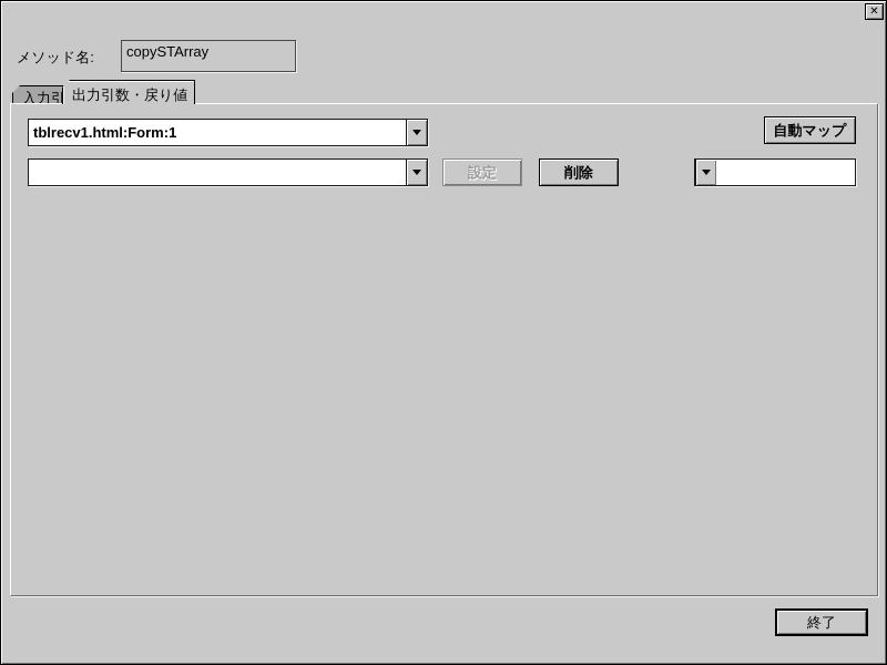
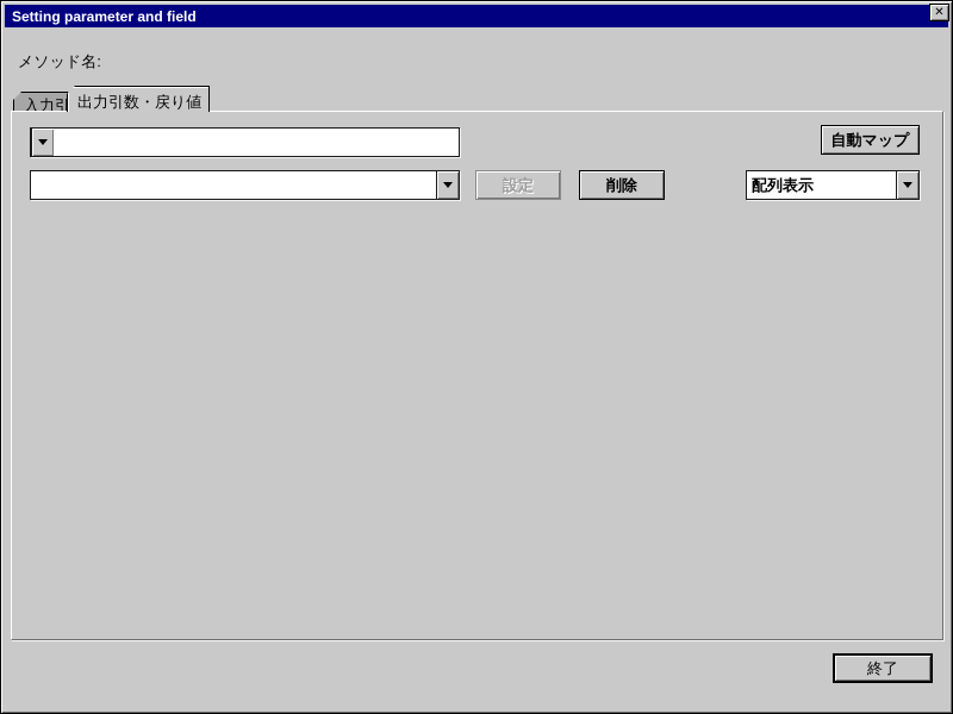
+ Setting parameter and field
  ✕
  メソッド名:
- copySTArray
  入力引
  出力引数・戻り値
- tblrecv1.html:Form:1
  自動マップ
  設定
  削除
+ 配列表示
  終了
